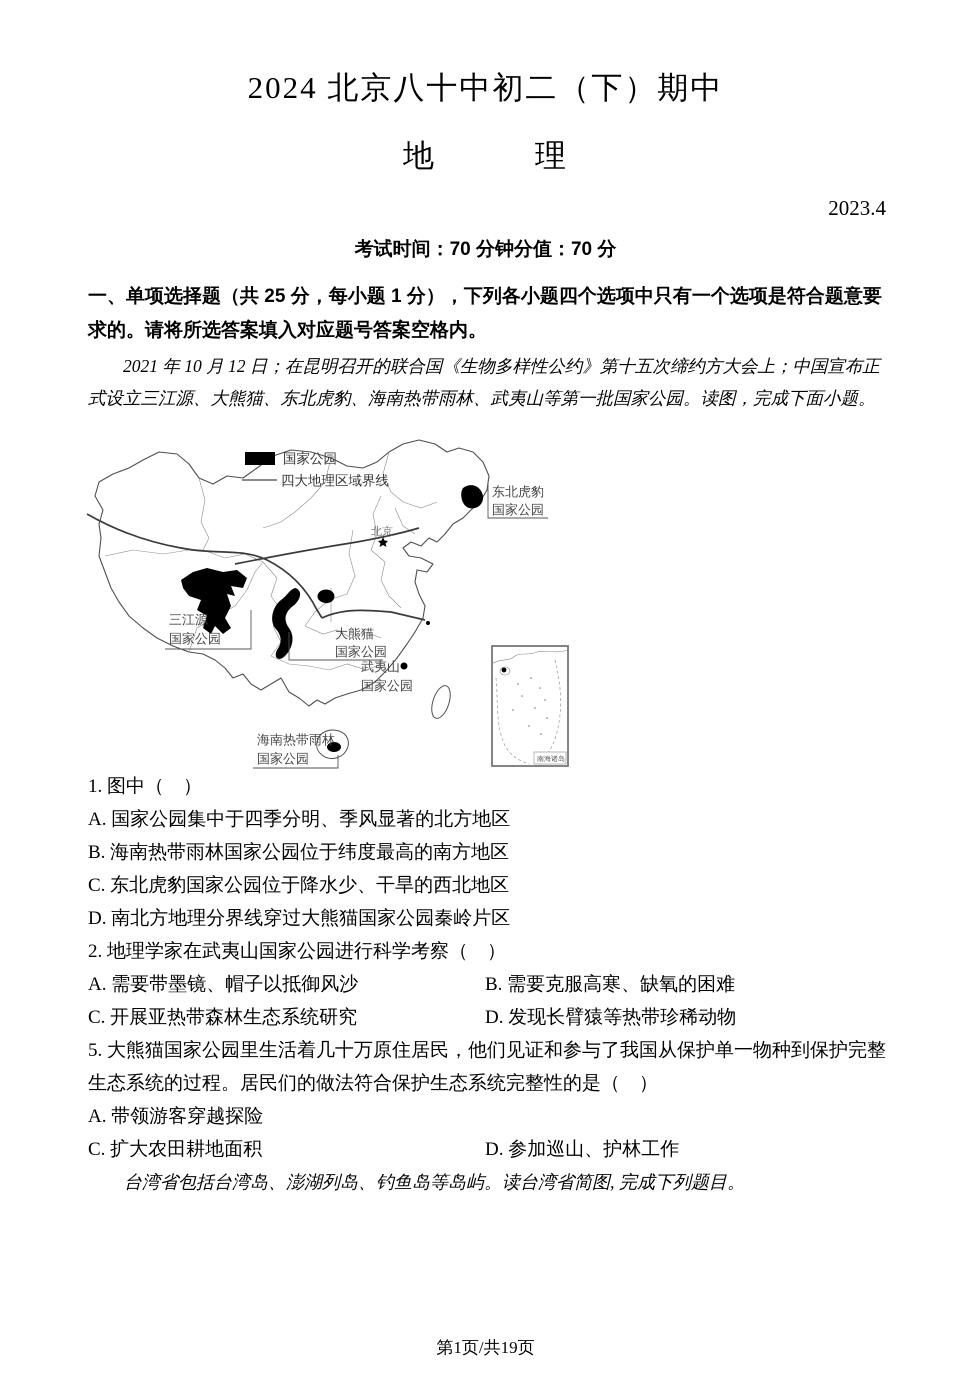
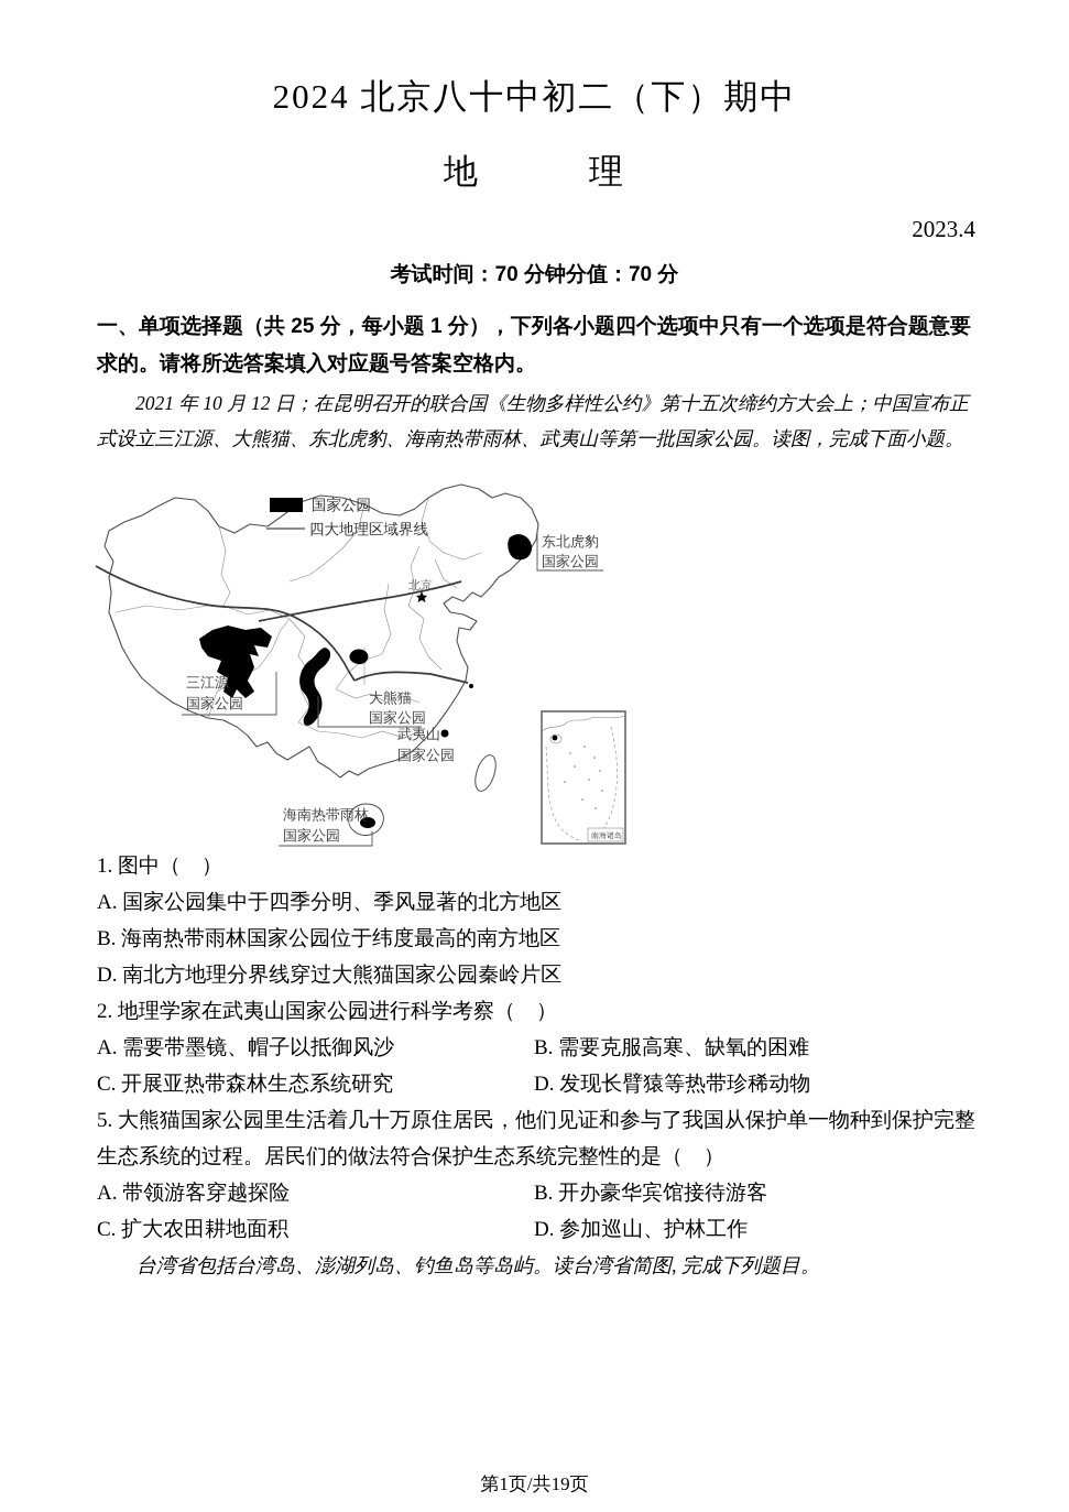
  2024 北京八十中初二（下）期中
  地 理
  2023.4
  考试时间：70 分钟分值：70 分
  一、单项选择题（共 25 分，每小题 1 分），下列各小题四个选项中只有一个选项是符合题意要求的。请将所选答案填入对应题号答案空格内。
  2021 年 10 月 12 日；在昆明召开的联合国《生物多样性公约》第十五次缔约方大会上；中国宣布正式设立三江源、大熊猫、东北虎豹、海南热带雨林、武夷山等第一批国家公园。读图，完成下面小题。
  国家公园
  四大地理区域界线
  北京
  东北虎豹
  国家公园
  三江源
  国家公园
  大熊猫
  国家公园
  武夷山
  国家公园
  海南热带雨林
  国家公园
  1. 图中（ ）
  A. 国家公园集中于四季分明、季风显著的北方地区
  B. 海南热带雨林国家公园位于纬度最高的南方地区
- C. 东北虎豹国家公园位于降水少、干旱的西北地区
  D. 南北方地理分界线穿过大熊猫国家公园秦岭片区
  2. 地理学家在武夷山国家公园进行科学考察（ ）
  A. 需要带墨镜、帽子以抵御风沙
  B. 需要克服高寒、缺氧的困难
  C. 开展亚热带森林生态系统研究
  D. 发现长臂猿等热带珍稀动物
  5. 大熊猫国家公园里生活着几十万原住居民，他们见证和参与了我国从保护单一物种到保护完整生态系统的过程。居民们的做法符合保护生态系统完整性的是（ ）
  A. 带领游客穿越探险
+ B. 开办豪华宾馆接待游客
  C. 扩大农田耕地面积
  D. 参加巡山、护林工作
  台湾省包括台湾岛、澎湖列岛、钓鱼岛等岛屿。读台湾省简图, 完成下列题目。
  第1页/共19页
